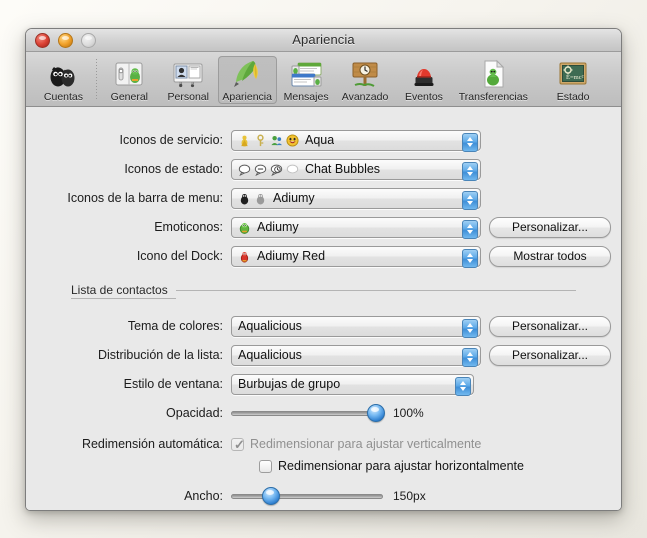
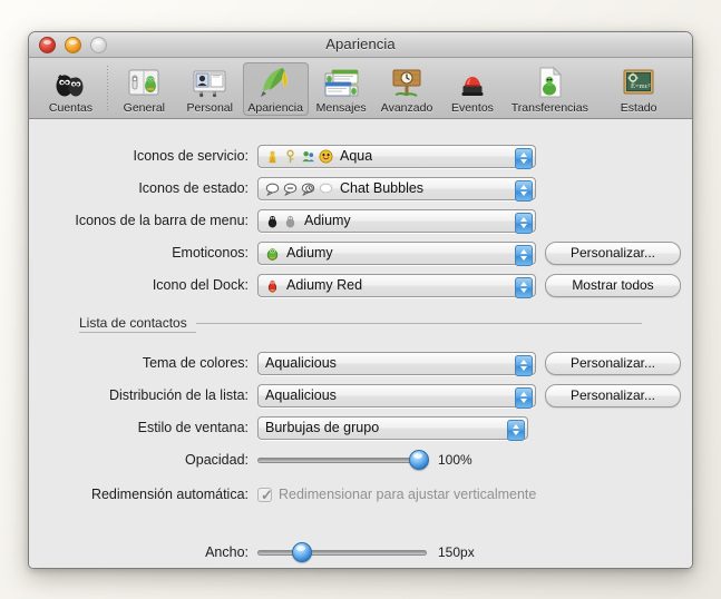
  Apariencia
  Cuentas
  General
  Personal
  Apariencia
  Mensajes
  Avanzado
  Eventos
  Transferencias
  Estado
  Iconos de servicio:
  Aqua
  Iconos de estado:
  Chat Bubbles
  Iconos de la barra de menu:
  Adiumy
  Emoticonos:
  Adiumy
  Personalizar...
  Icono del Dock:
  Adiumy Red
  Mostrar todos
  Lista de contactos
  Tema de colores:
  Aqualicious
  Personalizar...
  Distribución de la lista:
  Aqualicious
  Personalizar...
  Estilo de ventana:
  Burbujas de grupo
  Opacidad:
  100%
  Redimensión automática:
  ✓
  Redimensionar para ajustar verticalmente
- Redimensionar para ajustar horizontalmente
  Ancho:
  150px
